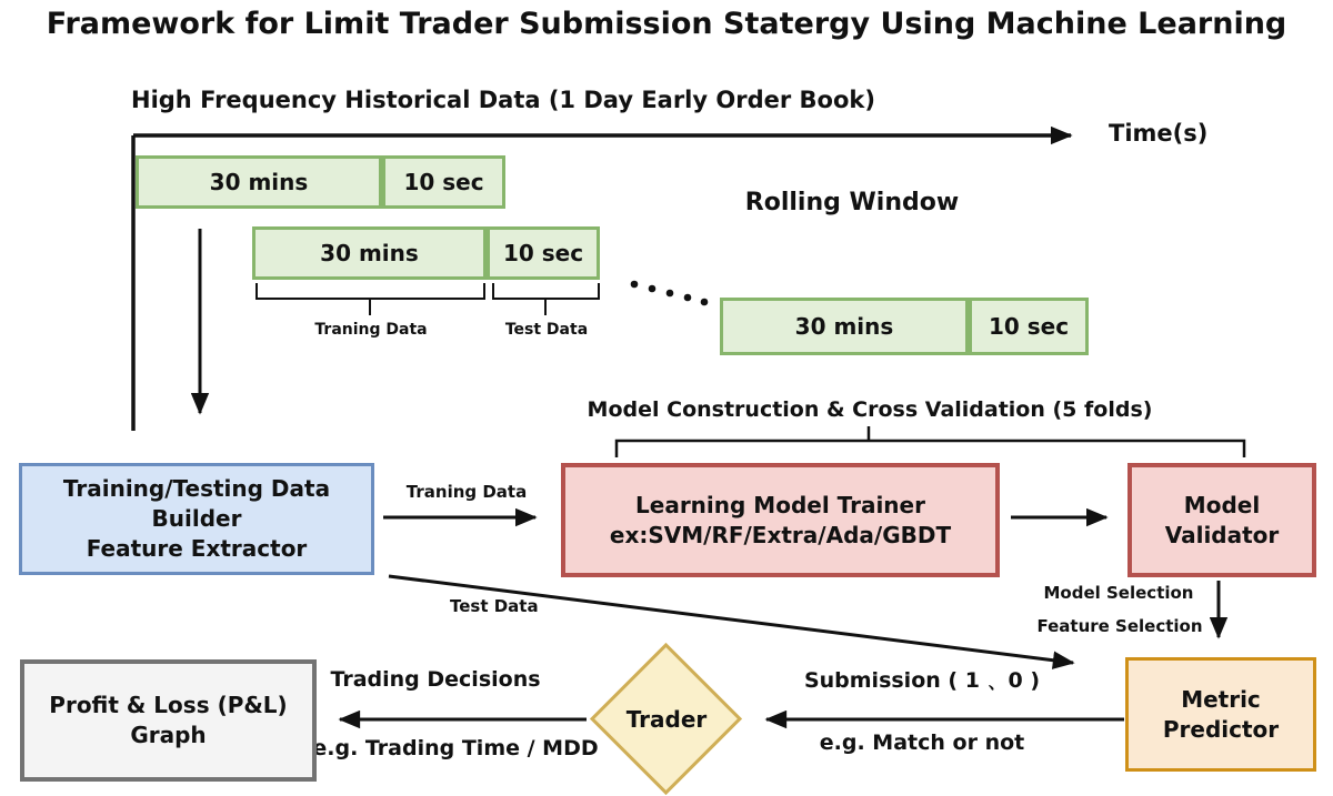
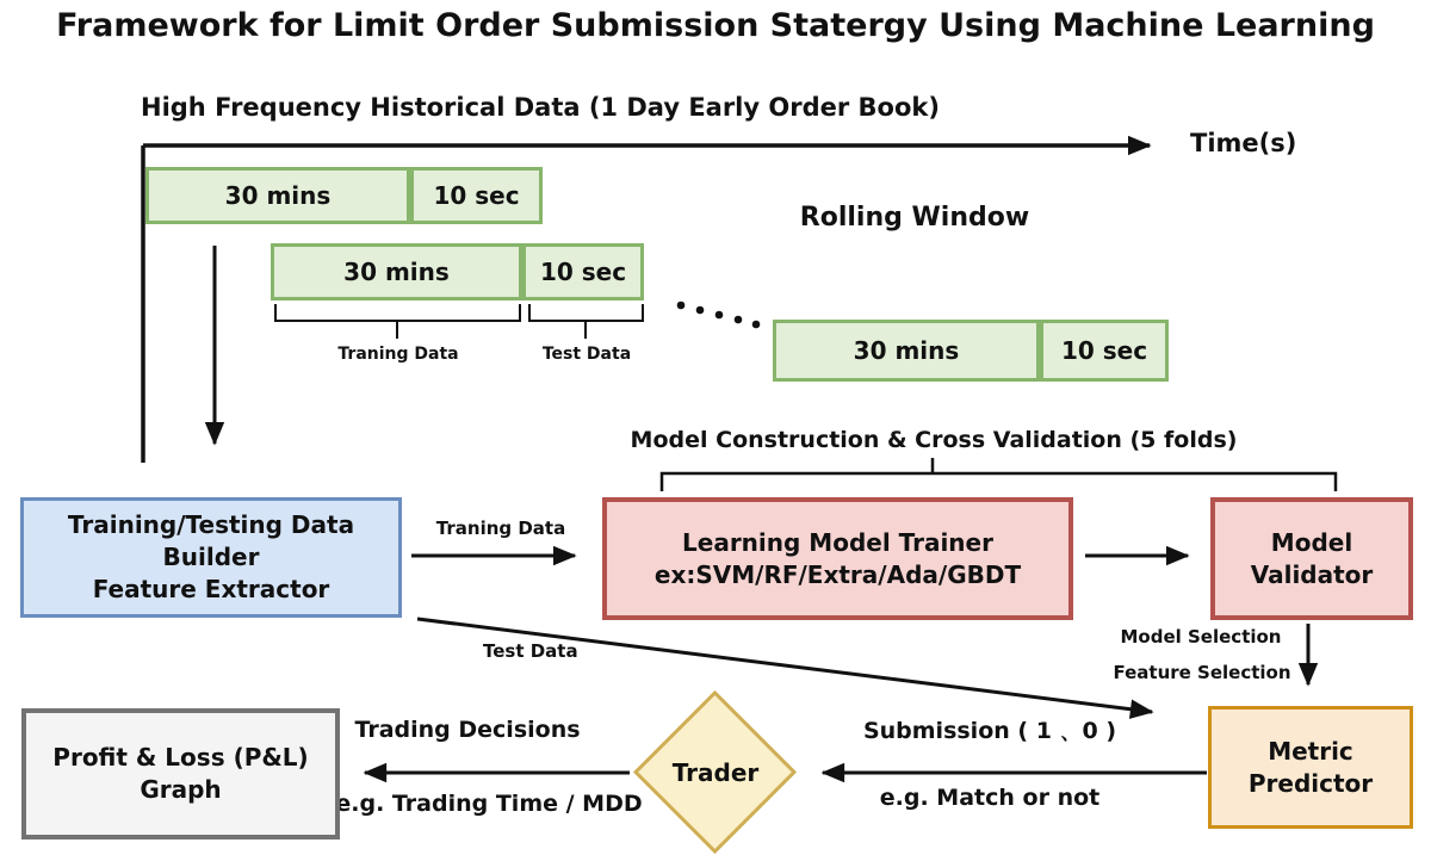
- Framework for Limit Trader Submission Statergy Using Machine Learning
+ Framework for Limit Order Submission Statergy Using Machine Learning
  High Frequency Historical Data (1 Day Early Order Book)
  Time(s)
  Rolling Window
  30 mins
  10 sec
  30 mins
  10 sec
  Traning Data
  Test Data
  30 mins
  10 sec
  Model Construction & Cross Validation (5 folds)
  Training/Testing Data Builder
  Feature Extractor
  Traning Data
  Test Data
  Learning Model Trainer
  ex:SVM/RF/Extra/Ada/GBDT
  Model
  Validator
  Model Selection
  Feature Selection
  Metric
  Predictor
  Trader
  Submission ( 1 、0 )
  e.g. Match or not
  Trading Decisions
  e.g. Trading Time / MDD
  Profit & Loss (P&L)
  Graph
